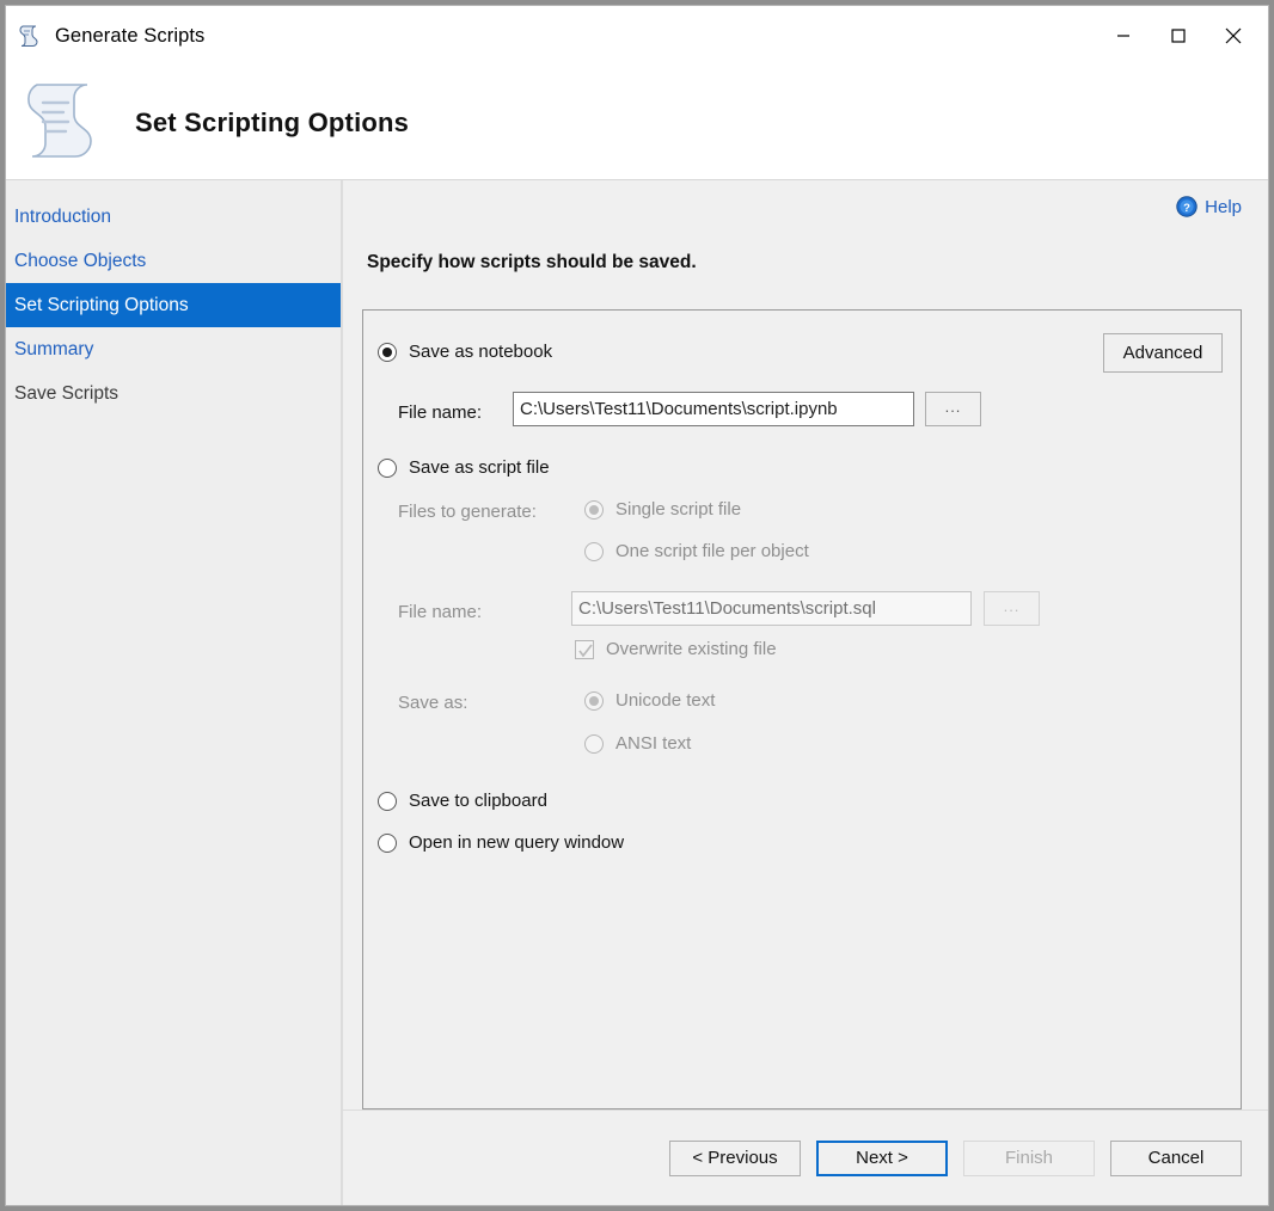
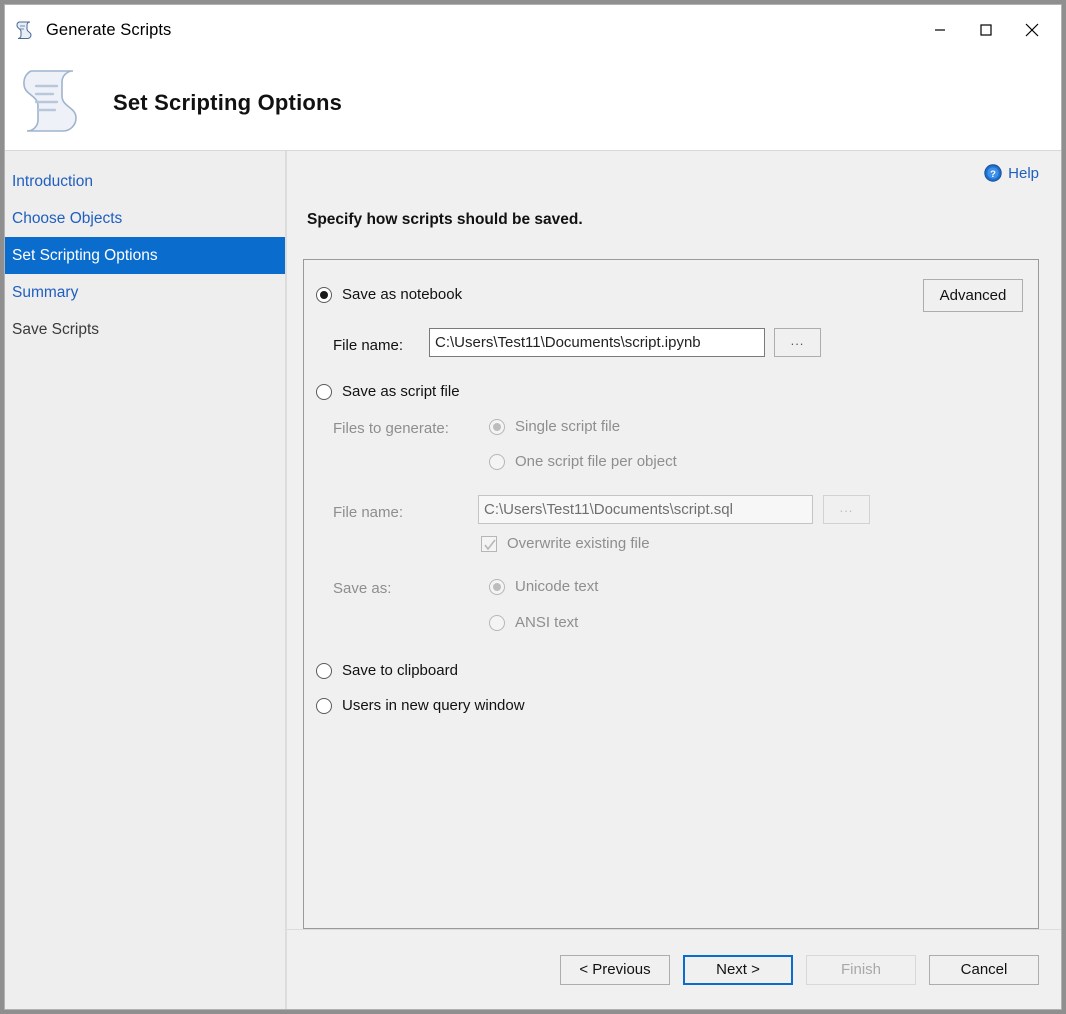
  Generate Scripts
  Set Scripting Options
  Introduction
  Choose Objects
  Set Scripting Options
  Summary
  Save Scripts
  ?
  Help
  Specify how scripts should be saved.
  Advanced
  Save as notebook
  File name:
  C:\Users\Test11\Documents\script.ipynb
  ...
  Save as script file
  Files to generate:
  Single script file
  One script file per object
  File name:
  C:\Users\Test11\Documents\script.sql
  ...
  Overwrite existing file
  Save as:
  Unicode text
  ANSI text
  Save to clipboard
- Open in new query window
+ Users in new query window
  < Previous
  Next >
  Finish
  Cancel
